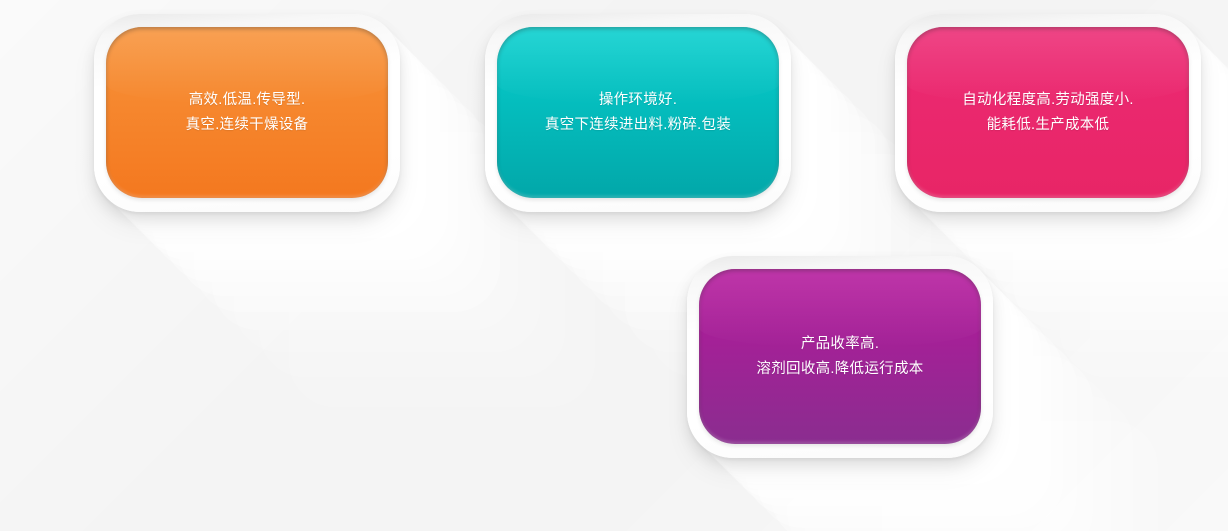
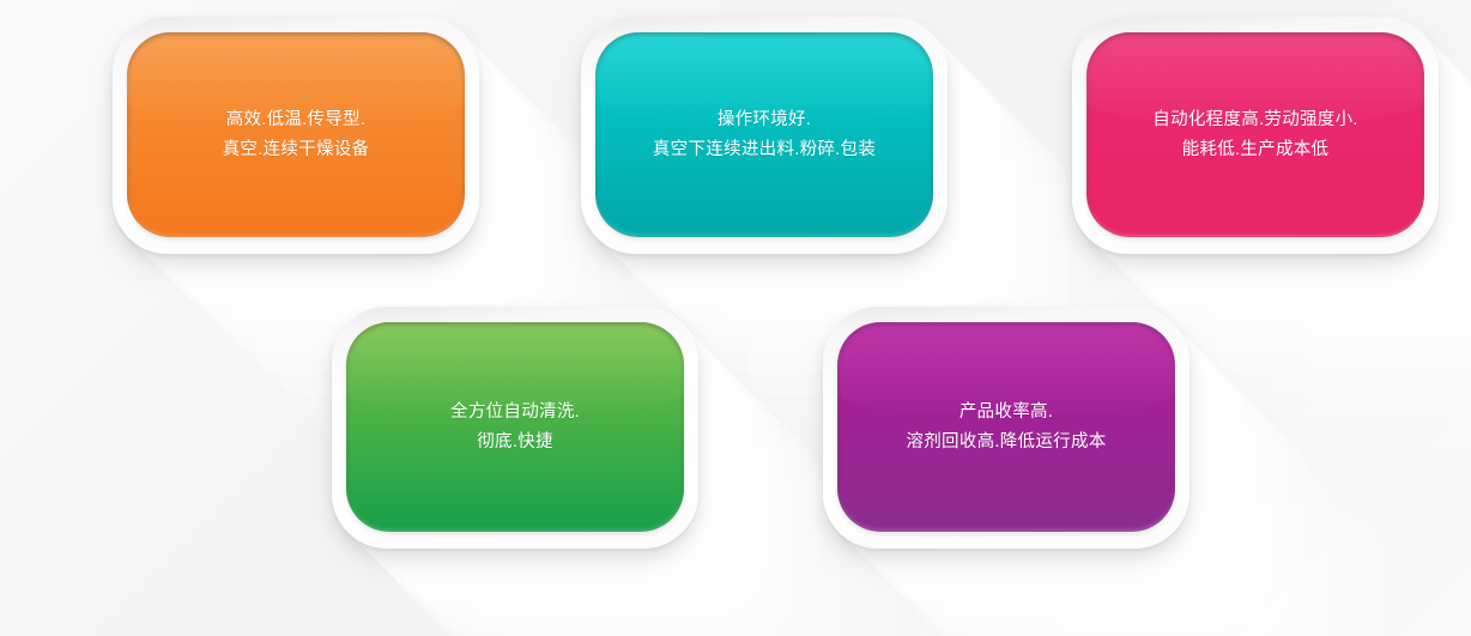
  高效.低温.传导型.
  真空.连续干燥设备
  操作环境好.
  真空下连续进出料.粉碎.包装
  自动化程度高.劳动强度小.
  能耗低.生产成本低
+ 全方位自动清洗.
+ 彻底.快捷
  产品收率高.
  溶剂回收高.降低运行成本
